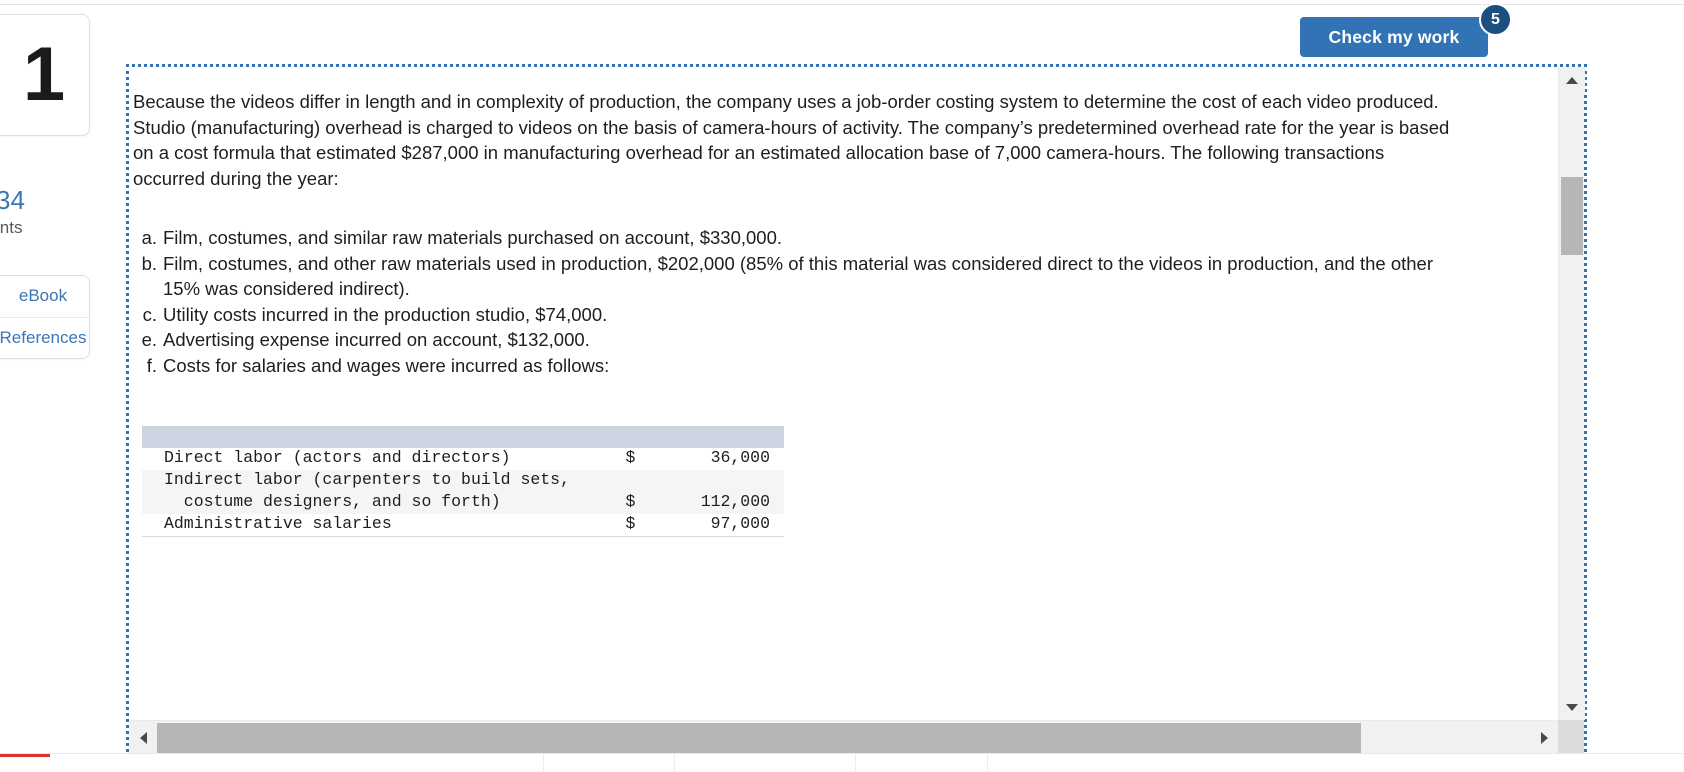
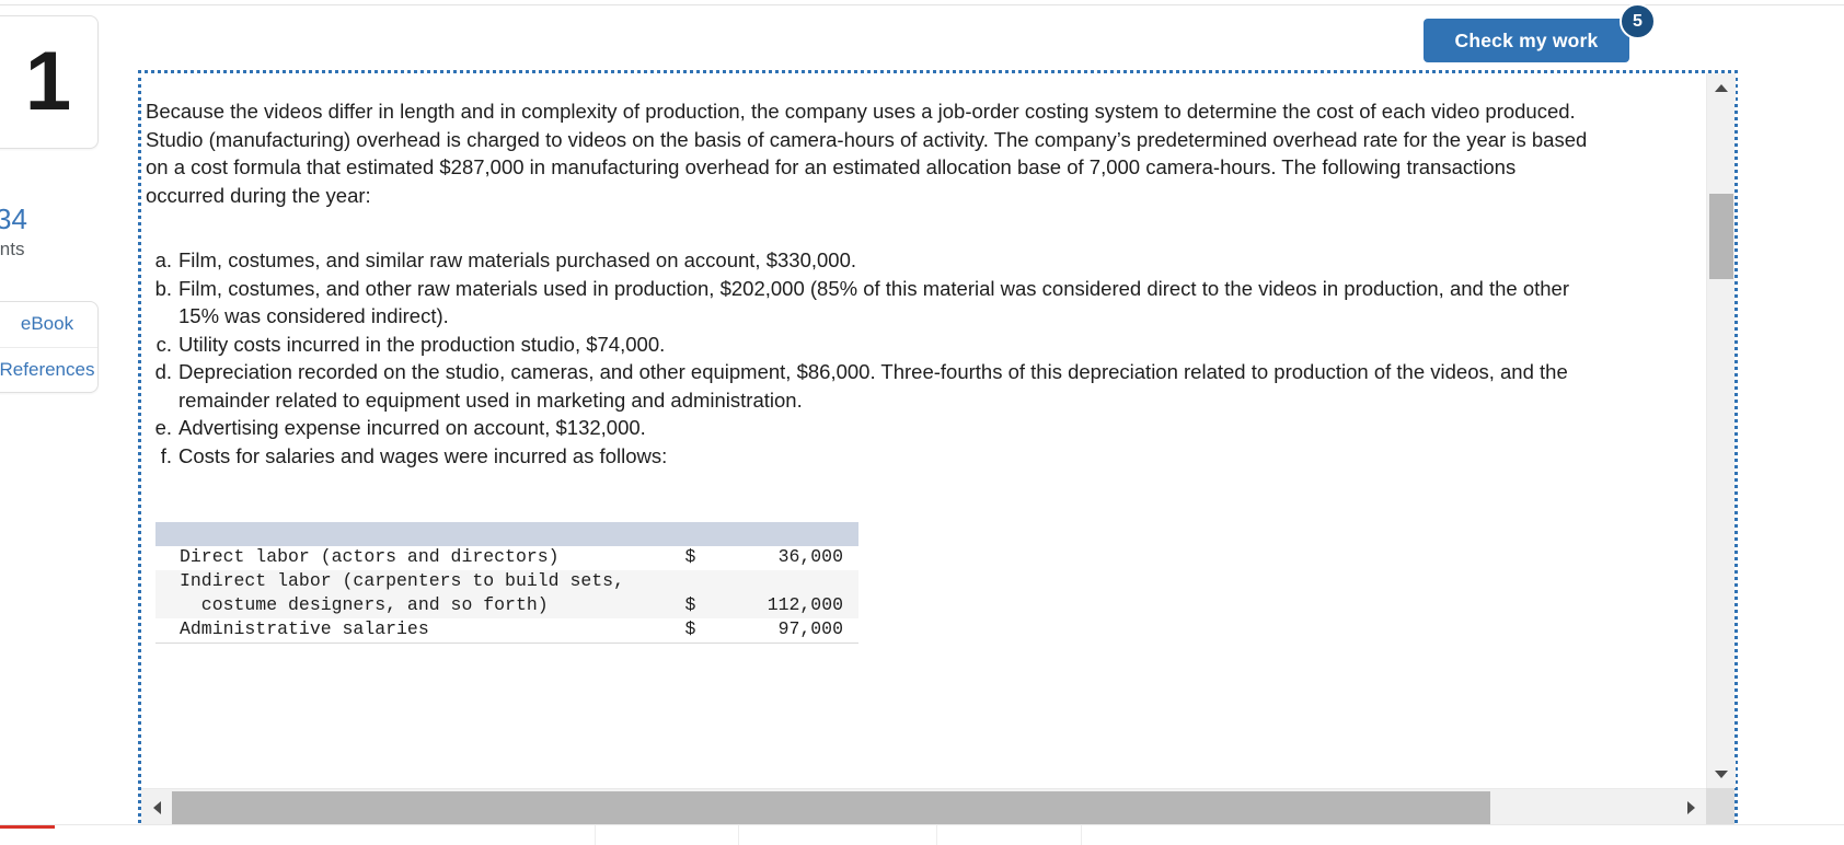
  1
  34
  nts
  eBook
  References
  Check my work
  5
  Because the videos differ in length and in complexity of production, the company uses a job-order costing system to determine the cost of each video produced. Studio (manufacturing) overhead is charged to videos on the basis of camera-hours of activity. The company’s predetermined overhead rate for the year is based on a cost formula that estimated $287,000 in manufacturing overhead for an estimated allocation base of 7,000 camera-hours. The following transactions occurred during the year:
  a.
  Film, costumes, and similar raw materials purchased on account, $330,000.
  b.
  Film, costumes, and other raw materials used in production, $202,000 (85% of this material was considered direct to the videos in production, and the other 15% was considered indirect).
  c.
  Utility costs incurred in the production studio, $74,000.
+ d.
+ Depreciation recorded on the studio, cameras, and other equipment, $86,000. Three-fourths of this depreciation related to production of the videos, and the remainder related to equipment used in marketing and administration.
  e.
  Advertising expense incurred on account, $132,000.
  f.
  Costs for salaries and wages were incurred as follows:
  Direct labor (actors and directors)	$	36,000
  Indirect labor (carpenters to build sets,
  costume designers, and so forth)	$	112,000
  Administrative salaries	$	97,000
